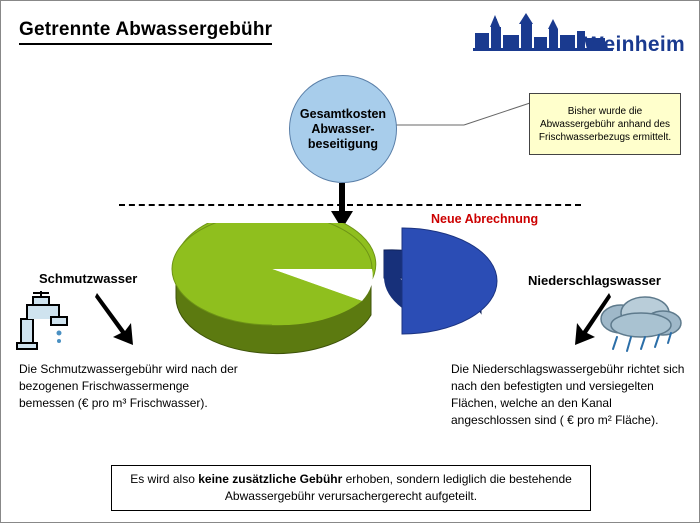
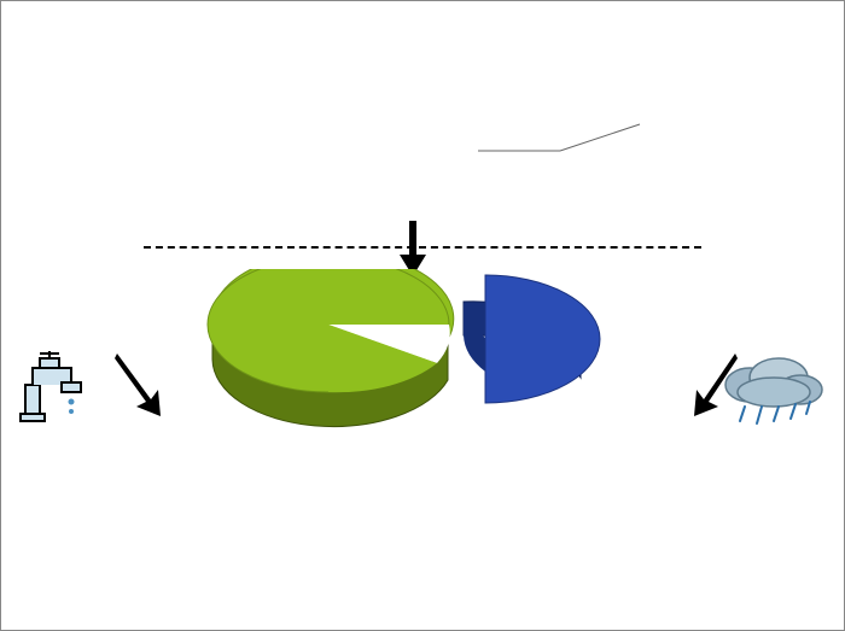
- Getrennte Abwassergebühr
- Weinheim
- Bisher wurde die Abwassergebühr anhand des Frischwasserbezugs ermittelt.
- Gesamtkosten
- Abwasser-
- beseitigung
- Neue Abrechnung
- Schmutzwasser
- Niederschlagswasser
- Die Schmutzwassergebühr wird nach der bezogenen Frischwassermenge bemessen (€ pro m³ Frischwasser).
- Die Niederschlagswassergebühr richtet sich nach den befestigten und versiegelten Flächen, welche an den Kanal angeschlossen sind ( € pro m² Fläche).
- Es wird also keine zusätzliche Gebühr erhoben, sondern lediglich die bestehende Abwassergebühr verursachergerecht aufgeteilt.
